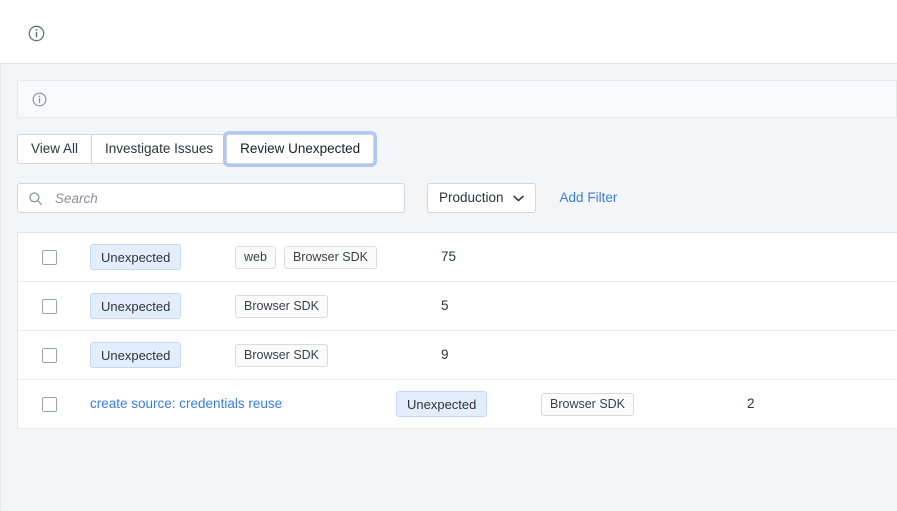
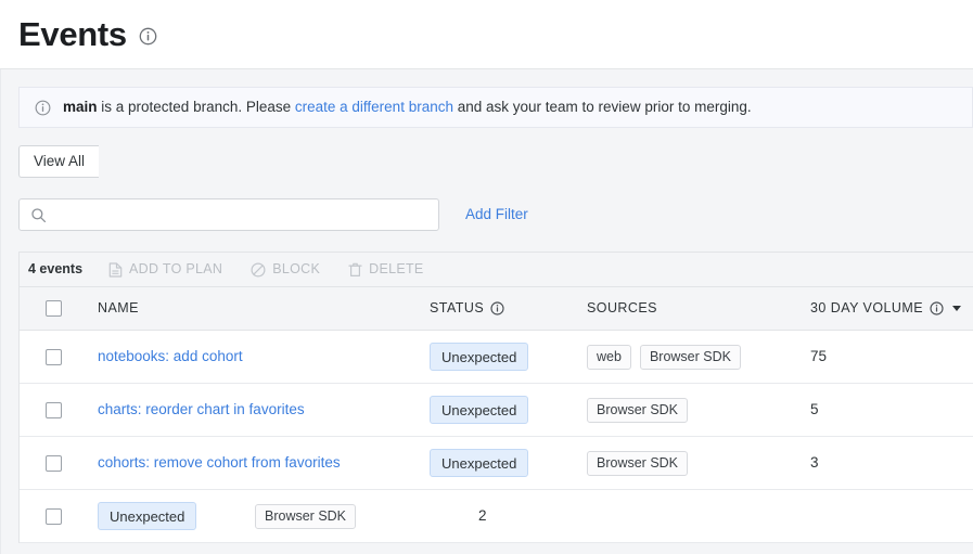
+ Events
+ main is a protected branch. Please create a different branch and ask your team to review prior to merging.
  View All
- Investigate Issues
- Review Unexpected
- Search
- Production
  Add Filter
+ 4 events
+ ADD TO PLAN
+ BLOCK
+ DELETE
+ NAME
+ STATUS
+ SOURCES
+ 30 DAY VOLUME
+ notebooks: add cohort
  Unexpected
  web
  Browser SDK
  75
+ charts: reorder chart in favorites
  Unexpected
  Browser SDK
  5
+ cohorts: remove cohort from favorites
  Unexpected
  Browser SDK
- 9
+ 3
- create source: credentials reuse
  Unexpected
  Browser SDK
  2
